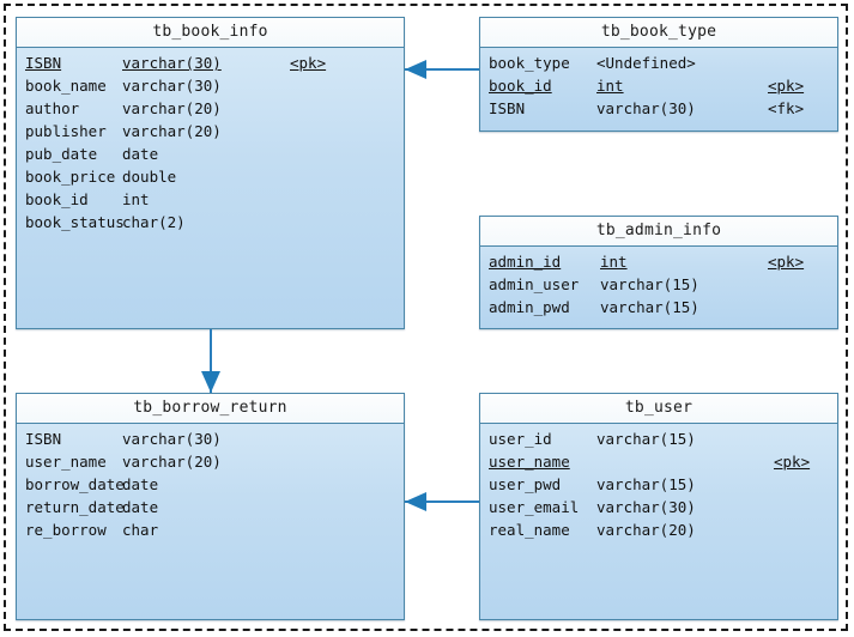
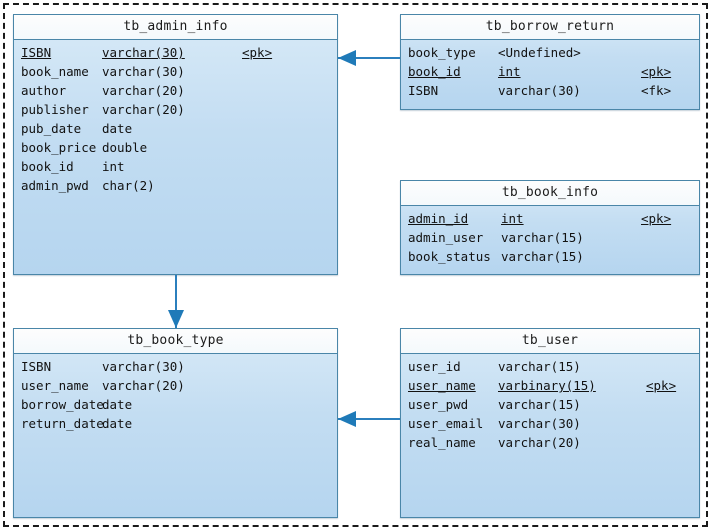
- tb_book_info
+ tb_admin_info
  ISBN
  varchar(30)
  <pk>
  book_name
  varchar(30)
  author
  varchar(20)
  publisher
  varchar(20)
  pub_date
  date
  book_price
  double
  book_id
  int
- book_status
+ admin_pwd
  char(2)
- tb_book_type
+ tb_borrow_return
  book_type
  <Undefined>
  book_id
  int
  <pk>
  ISBN
  varchar(30)
  <fk>
- tb_admin_info
+ tb_book_info
  admin_id
  int
  <pk>
  admin_user
  varchar(15)
- admin_pwd
+ book_status
  varchar(15)
- tb_borrow_return
+ tb_book_type
  ISBN
  varchar(30)
  user_name
  varchar(20)
  borrow_date
  date
  return_date
  date
- re_borrow
- char
  tb_user
  user_id
  varchar(15)
  user_name
+ varbinary(15)
  <pk>
  user_pwd
  varchar(15)
  user_email
  varchar(30)
  real_name
  varchar(20)
